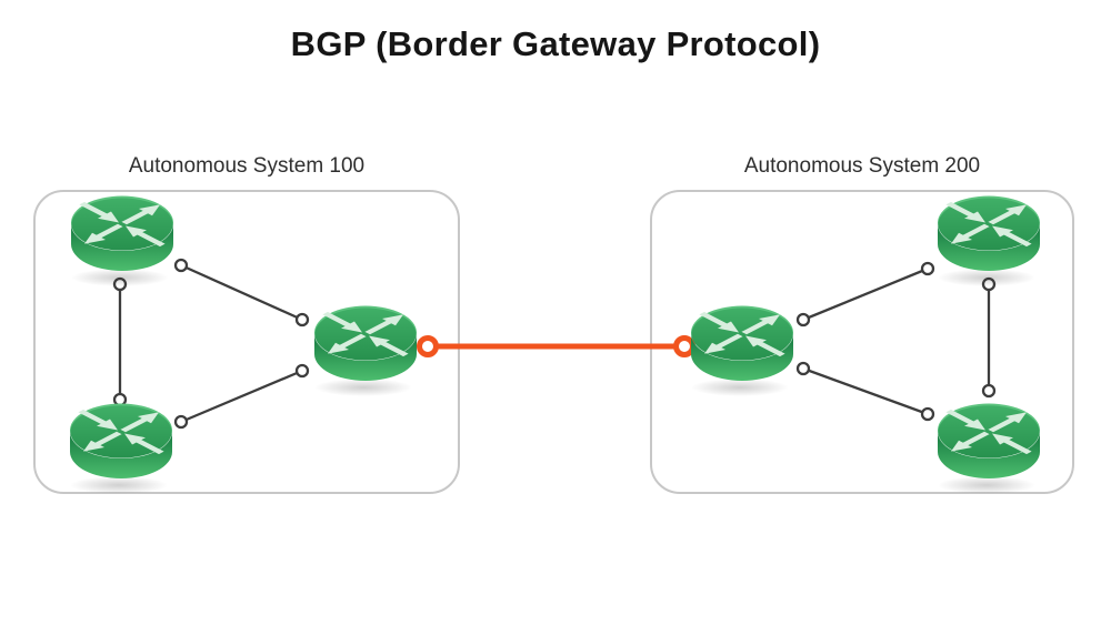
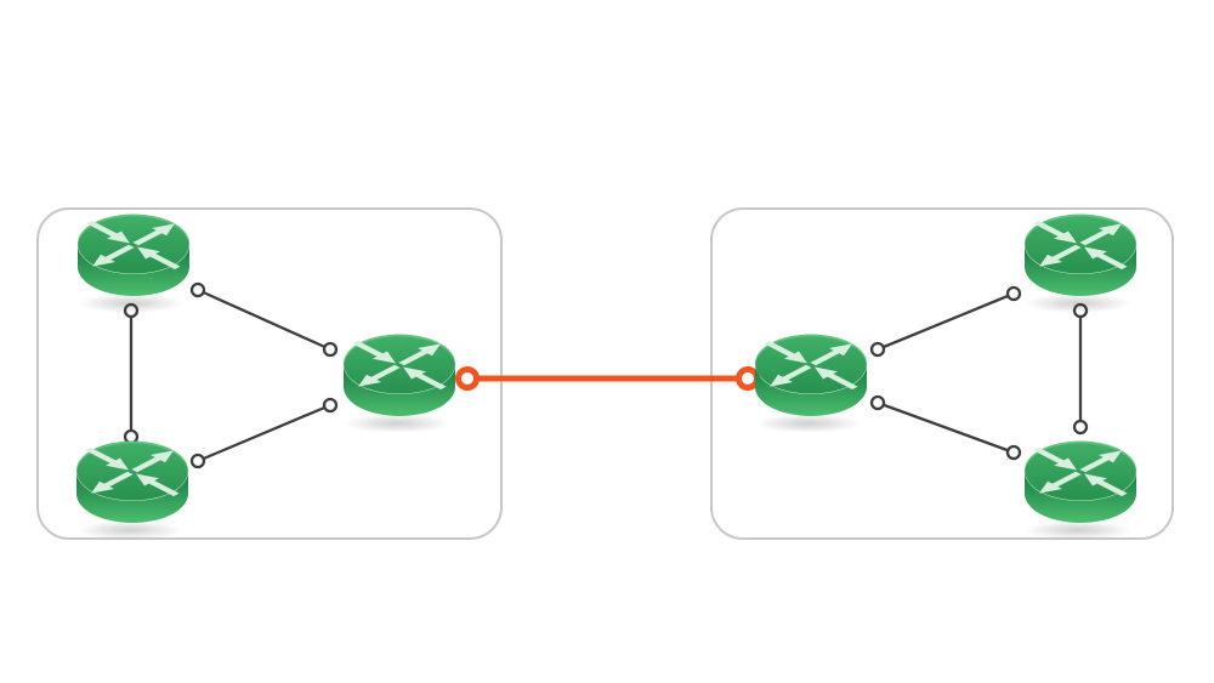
- BGP (Border Gateway Protocol)
- Autonomous System 100
- Autonomous System 200
